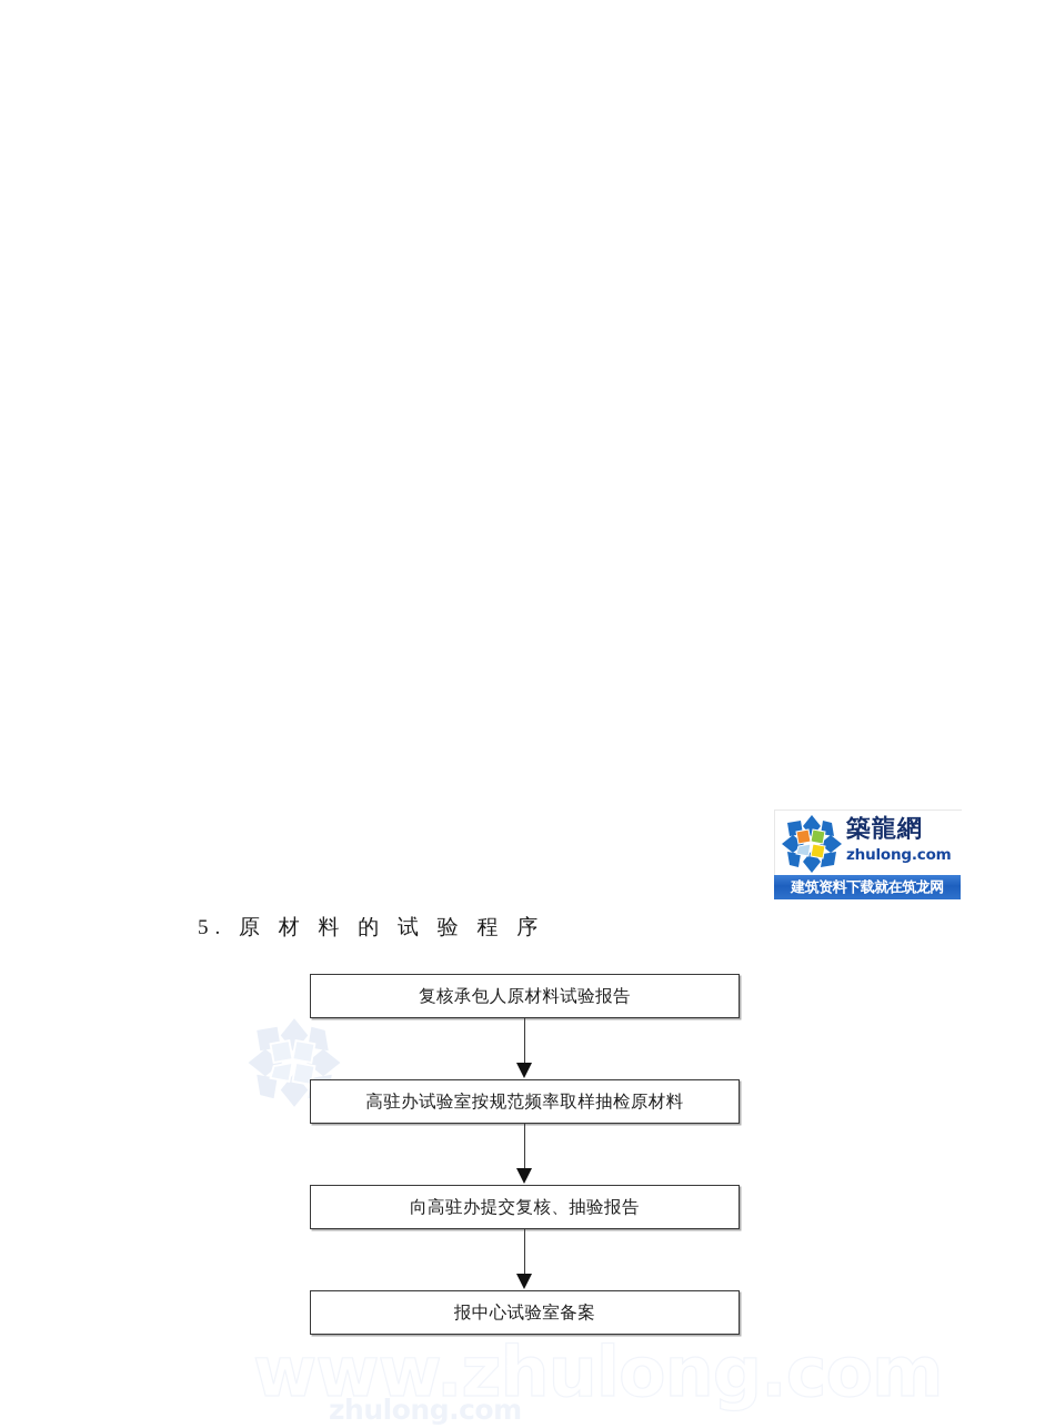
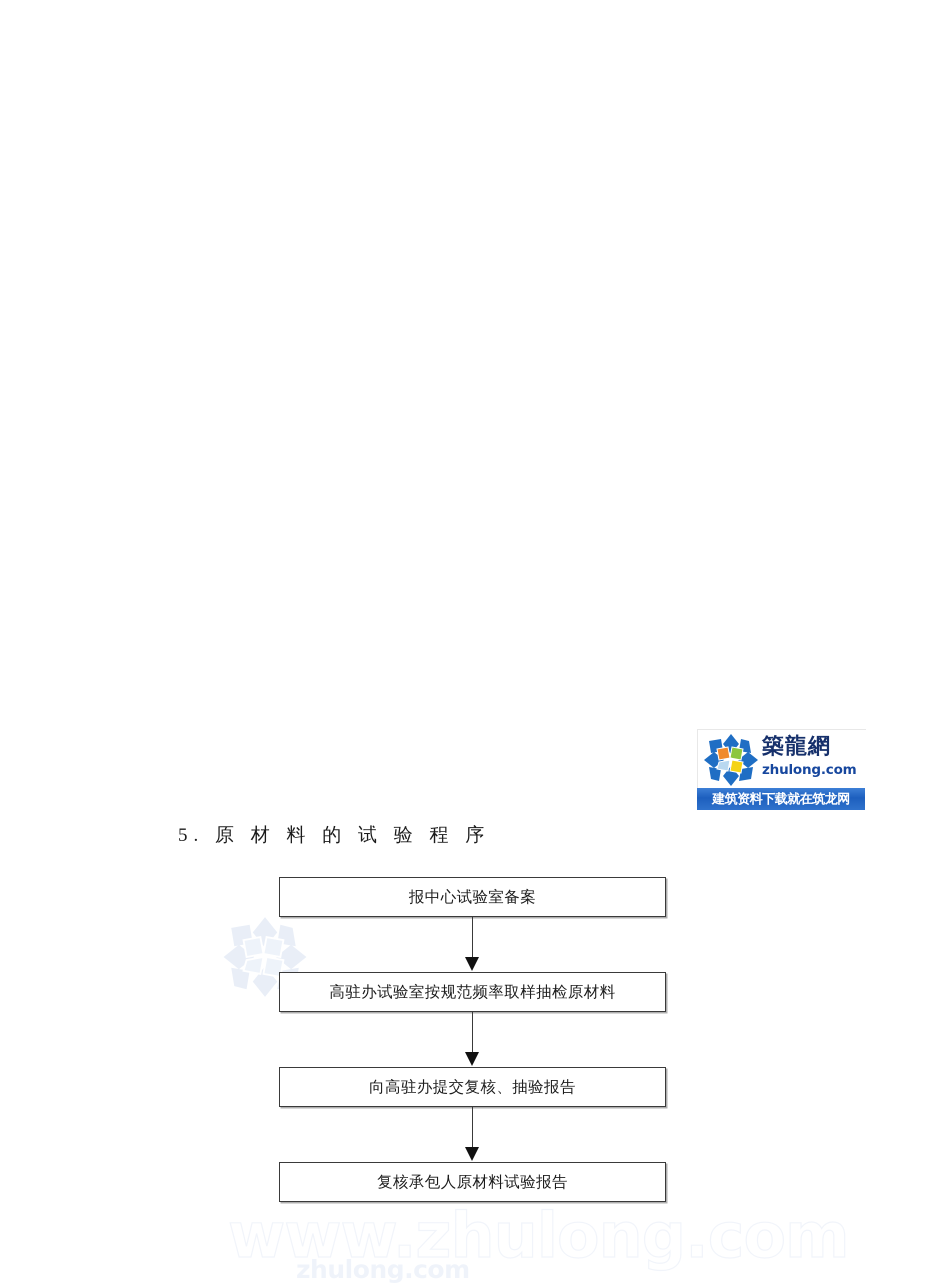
  築龍網
  zhulong.com
  建筑资料下载就在筑龙网
  5. 原 材 料 的 试 验 程 序
- 复核承包人原材料试验报告
+ 报中心试验室备案
  高驻办试验室按规范频率取样抽检原材料
  向高驻办提交复核、抽验报告
- 报中心试验室备案
+ 复核承包人原材料试验报告
  www.zhulong.com
